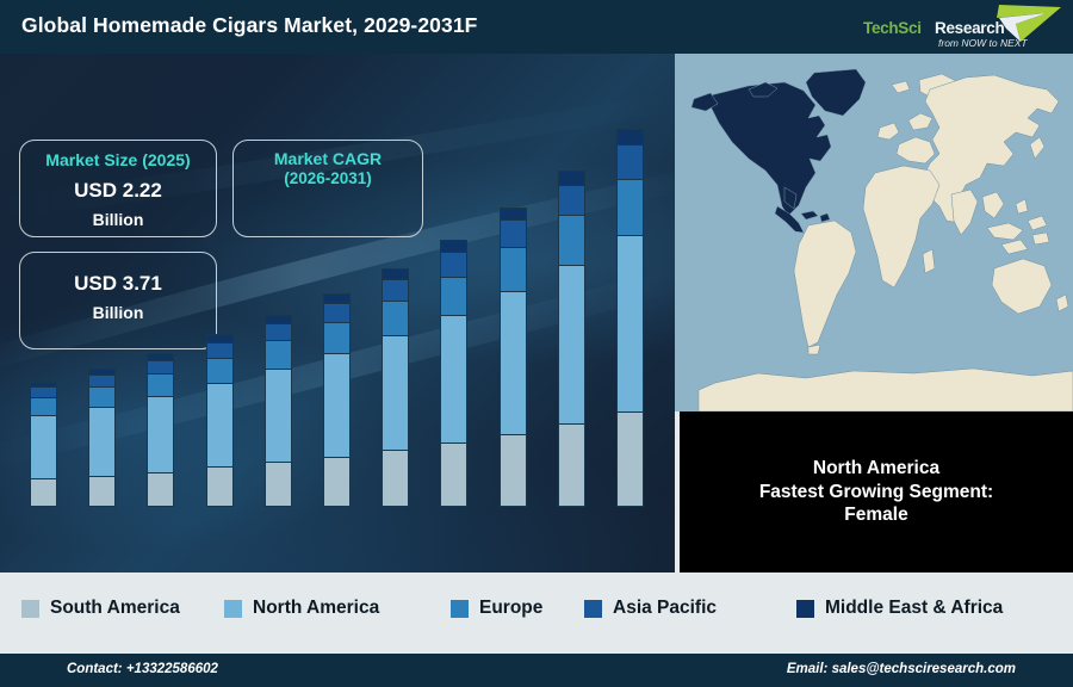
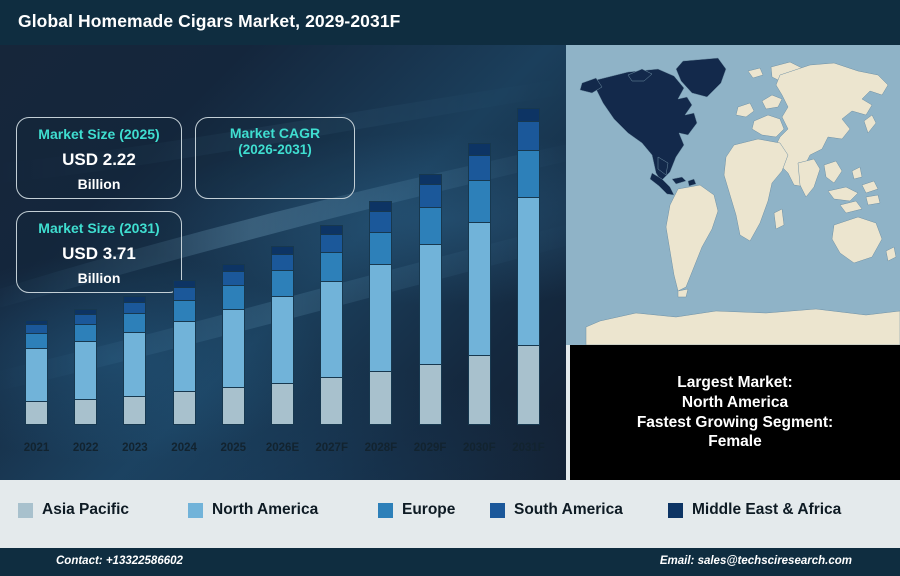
  Global Homemade Cigars Market, 2029-2031F
- TechSci
- Research
- from NOW to NEXT
  Market Size (2025)
  USD 2.22
  Billion
  Market CAGR
  (2026-2031)
+ Market Size (2031)
  USD 3.71
  Billion
+ 2021
+ 2022
+ 2023
+ 2024
+ 2025
+ 2026E
+ 2027F
+ 2028F
+ 2029F
+ Largest Market:
  North America
  Fastest Growing Segment:
  Female
- South America
+ Asia Pacific
  North America
  Europe
- Asia Pacific
+ South America
  Middle East & Africa
  Contact: +13322586602
  Email: sales@techsciresearch.com
